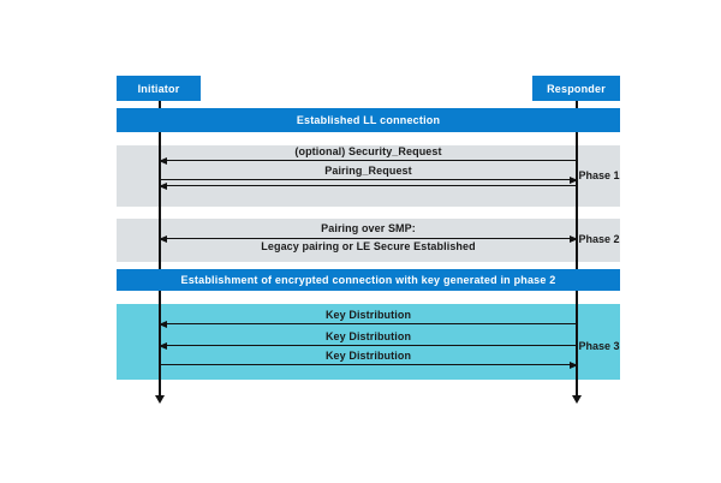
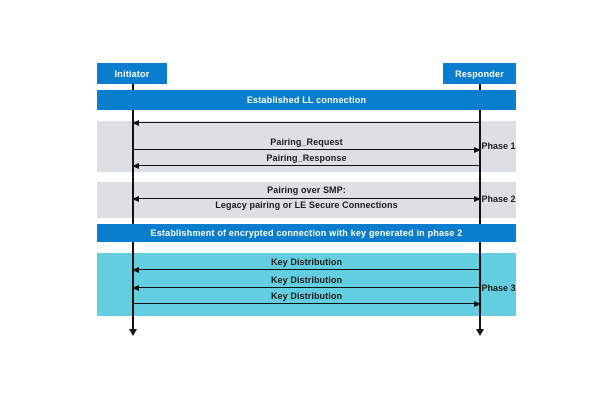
  Initiator
  Responder
  Established LL connection
  Establishment of encrypted connection with key generated in phase 2
- (optional) Security_Request
  Pairing_Request
+ Pairing_Response
  Pairing over SMP:
- Legacy pairing or LE Secure Established
+ Legacy pairing or LE Secure Connections
  Key Distribution
  Key Distribution
  Key Distribution
  Phase 1
  Phase 2
  Phase 3
